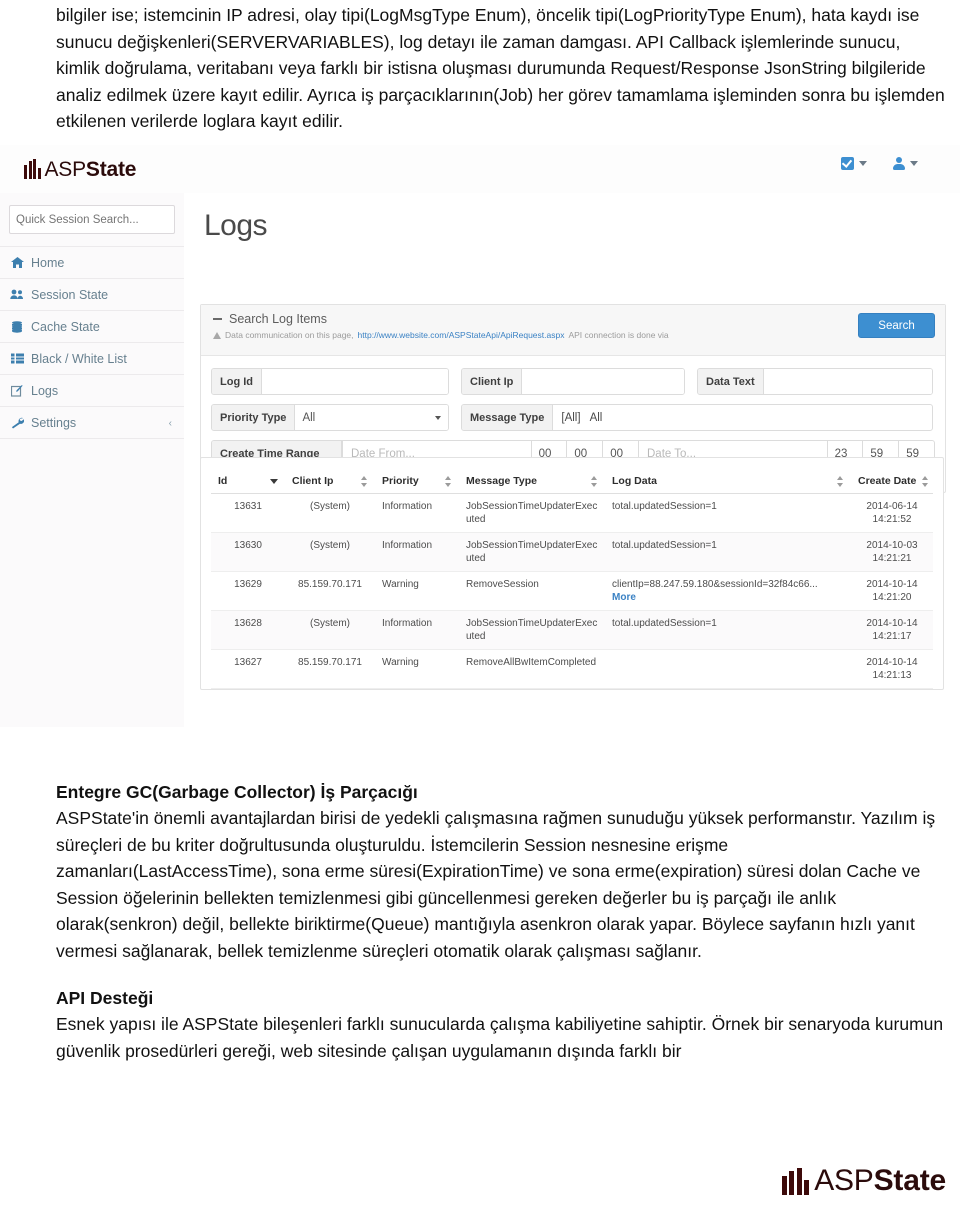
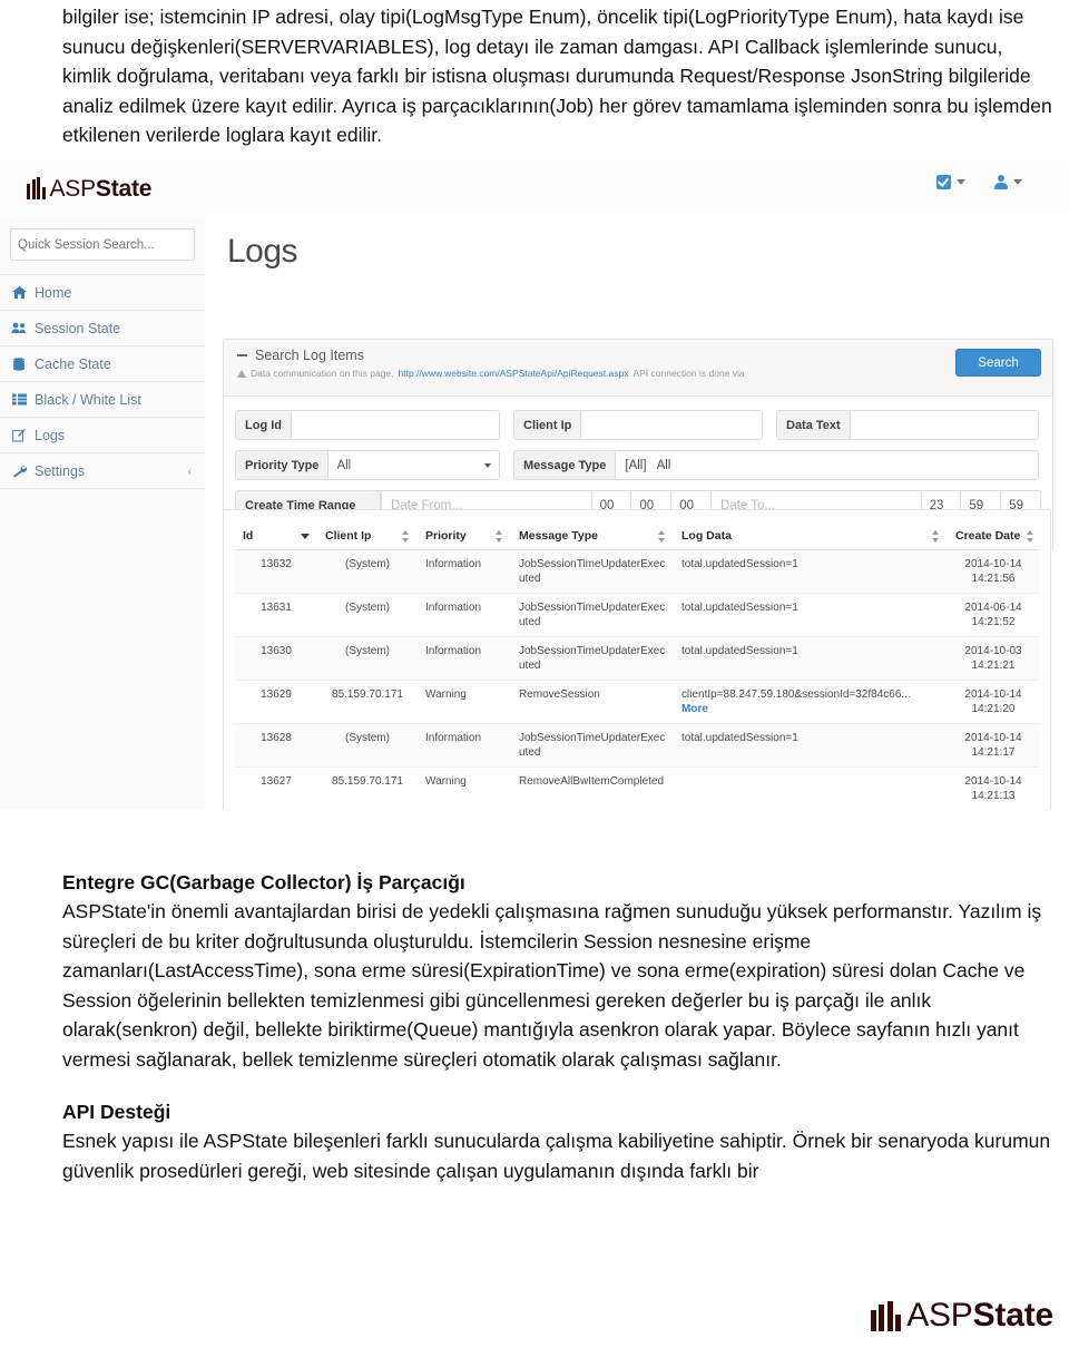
  bilgiler ise; istemcinin IP adresi, olay tipi(LogMsgType Enum), öncelik tipi(LogPriorityType Enum), hata kaydı ise sunucu değişkenleri(SERVERVARIABLES), log detayı ile zaman damgası. API Callback işlemlerinde sunucu, kimlik doğrulama, veritabanı veya farklı bir istisna oluşması durumunda Request/Response JsonString bilgileride analiz edilmek üzere kayıt edilir. Ayrıca iş parçacıklarının(Job) her görev tamamlama işleminden sonra bu işlemden etkilenen verilerde loglara kayıt edilir.
  ASPState
  Quick Session Search...
  Home
  Session State
  Cache State
  Black / White List
  Logs
  Settings
  ‹
  Logs
  Search Log Items
  Data communication on this page,
  http://www.website.com/ASPStateApi/ApiRequest.aspx
  API connection is done via
  Search
  Log Id
  Client Ip
  Data Text
  Priority Type
  All
  Message Type
  [All]
  All
  Create Time Range
  Date From...
  00
  00
  00
  Date To...
  23
  59
  59
  Id	Client Ip	Priority	Message Type	Log Data	Create Date
+ 13632	(System)	Information	JobSessionTimeUpdaterExecuted	total.updatedSession=1	2014-10-14 14:21:56
  13631	(System)	Information	JobSessionTimeUpdaterExecuted	total.updatedSession=1	2014-06-14 14:21:52
  13630	(System)	Information	JobSessionTimeUpdaterExecuted	total.updatedSession=1	2014-10-03 14:21:21
  13629	85.159.70.171	Warning	RemoveSession	clientIp=88.247.59.180&sessionId=32f84c66... More	2014-10-14 14:21:20
  13628	(System)	Information	JobSessionTimeUpdaterExecuted	total.updatedSession=1	2014-10-14 14:21:17
  13627	85.159.70.171	Warning	RemoveAllBwItemCompleted		2014-10-14 14:21:13
  Entegre GC(Garbage Collector) İş Parçacığı
  ASPState'in önemli avantajlardan birisi de yedekli çalışmasına rağmen sunuduğu yüksek performanstır. Yazılım iş süreçleri de bu kriter doğrultusunda oluşturuldu. İstemcilerin Session nesnesine erişme zamanları(LastAccessTime), sona erme süresi(ExpirationTime) ve sona erme(expiration) süresi dolan Cache ve Session öğelerinin bellekten temizlenmesi gibi güncellenmesi gereken değerler bu iş parçağı ile anlık olarak(senkron) değil, bellekte biriktirme(Queue) mantığıyla asenkron olarak yapar. Böylece sayfanın hızlı yanıt vermesi sağlanarak, bellek temizlenme süreçleri otomatik olarak çalışması sağlanır.
  API Desteği
  Esnek yapısı ile ASPState bileşenleri farklı sunucularda çalışma kabiliyetine sahiptir. Örnek bir senaryoda kurumun güvenlik prosedürleri gereği, web sitesinde çalışan uygulamanın dışında farklı bir
  ASPState
